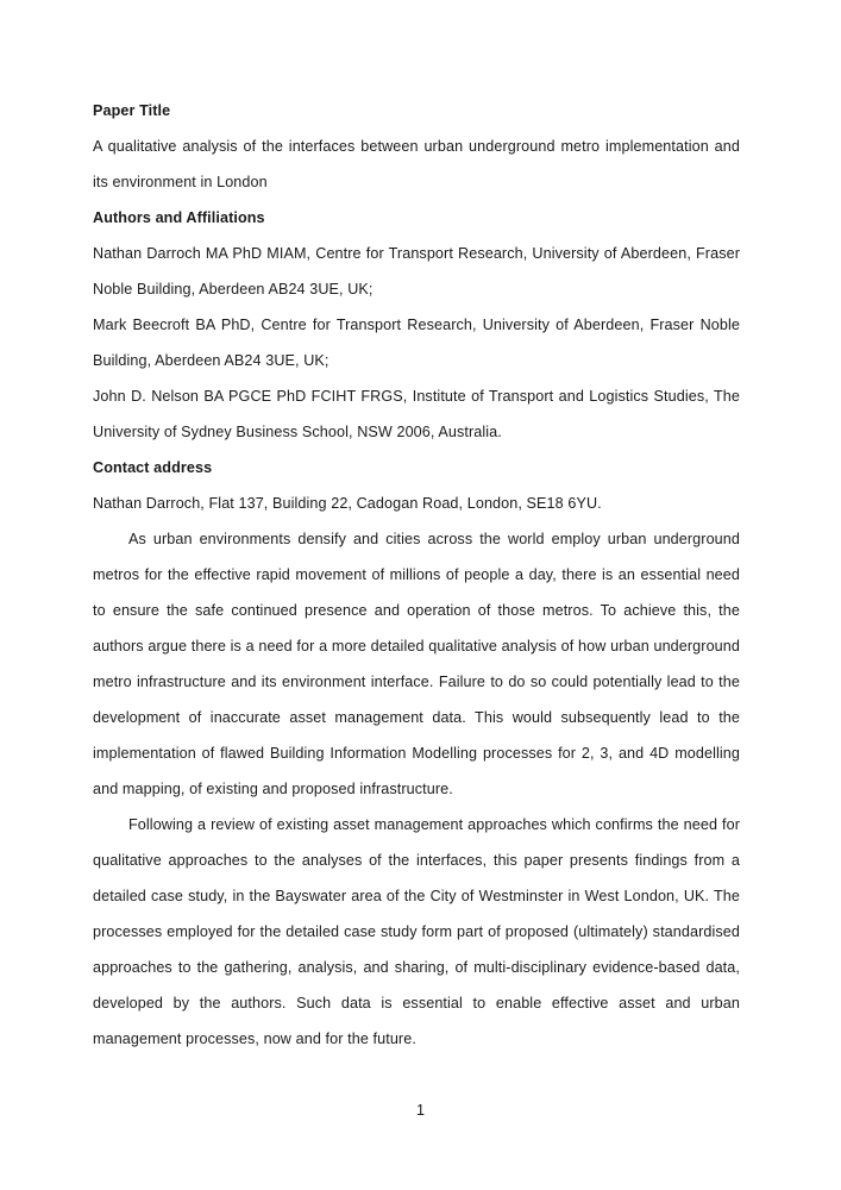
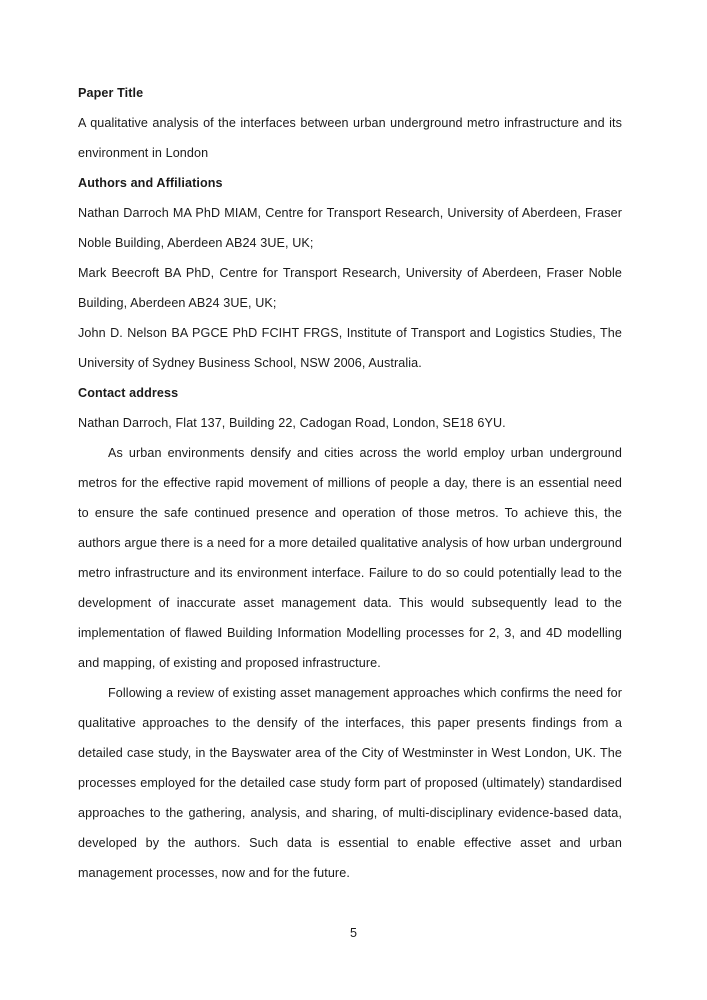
  Paper Title
- A qualitative analysis of the interfaces between urban underground metro implementation and its environment in London
+ A qualitative analysis of the interfaces between urban underground metro infrastructure and its environment in London
  Authors and Affiliations
  Nathan Darroch MA PhD MIAM, Centre for Transport Research, University of Aberdeen, Fraser Noble Building, Aberdeen AB24 3UE, UK;
  Mark Beecroft BA PhD, Centre for Transport Research, University of Aberdeen, Fraser Noble Building, Aberdeen AB24 3UE, UK;
  John D. Nelson BA PGCE PhD FCIHT FRGS, Institute of Transport and Logistics Studies, The University of Sydney Business School, NSW 2006, Australia.
  Contact address
  Nathan Darroch, Flat 137, Building 22, Cadogan Road, London, SE18 6YU.
  As urban environments densify and cities across the world employ urban underground metros for the effective rapid movement of millions of people a day, there is an essential need to ensure the safe continued presence and operation of those metros. To achieve this, the authors argue there is a need for a more detailed qualitative analysis of how urban underground metro infrastructure and its environment interface. Failure to do so could potentially lead to the development of inaccurate asset management data. This would subsequently lead to the implementation of flawed Building Information Modelling processes for 2, 3, and 4D modelling and mapping, of existing and proposed infrastructure.
- Following a review of existing asset management approaches which confirms the need for qualitative approaches to the analyses of the interfaces, this paper presents findings from a detailed case study, in the Bayswater area of the City of Westminster in West London, UK. The processes employed for the detailed case study form part of proposed (ultimately) standardised approaches to the gathering, analysis, and sharing, of multi-disciplinary evidence-based data, developed by the authors. Such data is essential to enable effective asset and urban management processes, now and for the future.
+ Following a review of existing asset management approaches which confirms the need for qualitative approaches to the densify of the interfaces, this paper presents findings from a detailed case study, in the Bayswater area of the City of Westminster in West London, UK. The processes employed for the detailed case study form part of proposed (ultimately) standardised approaches to the gathering, analysis, and sharing, of multi-disciplinary evidence-based data, developed by the authors. Such data is essential to enable effective asset and urban management processes, now and for the future.
- 1
+ 5
